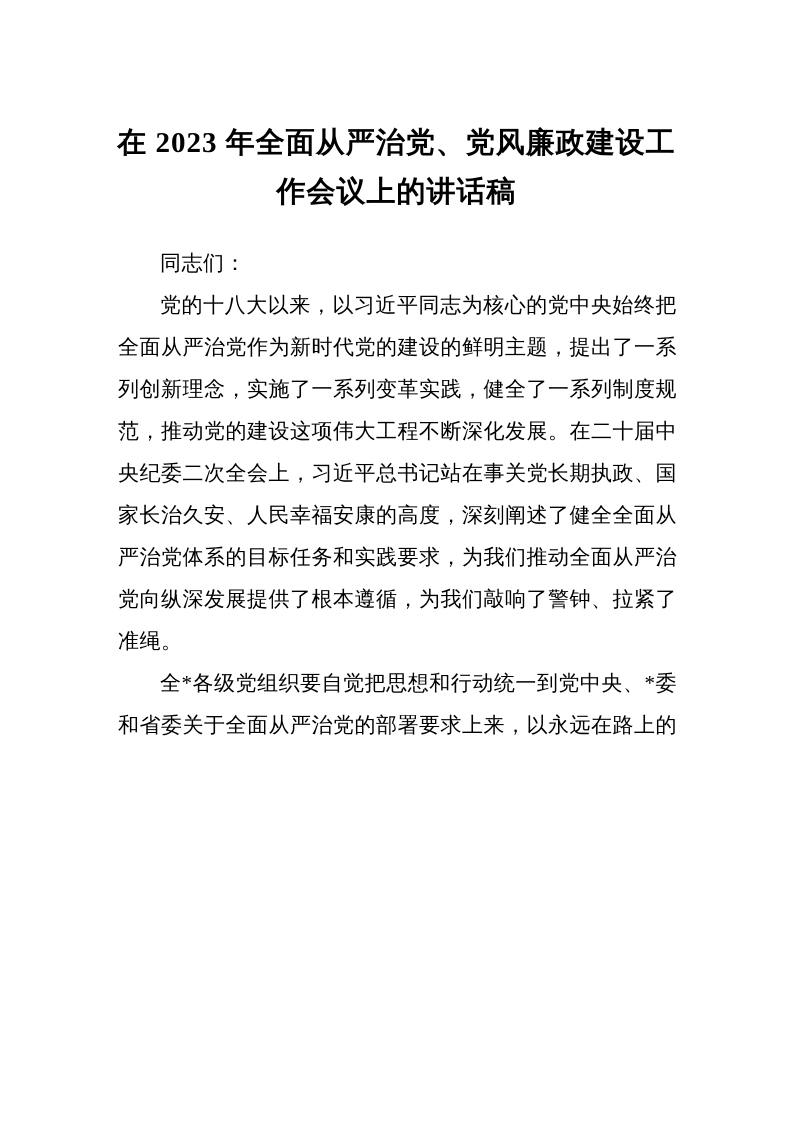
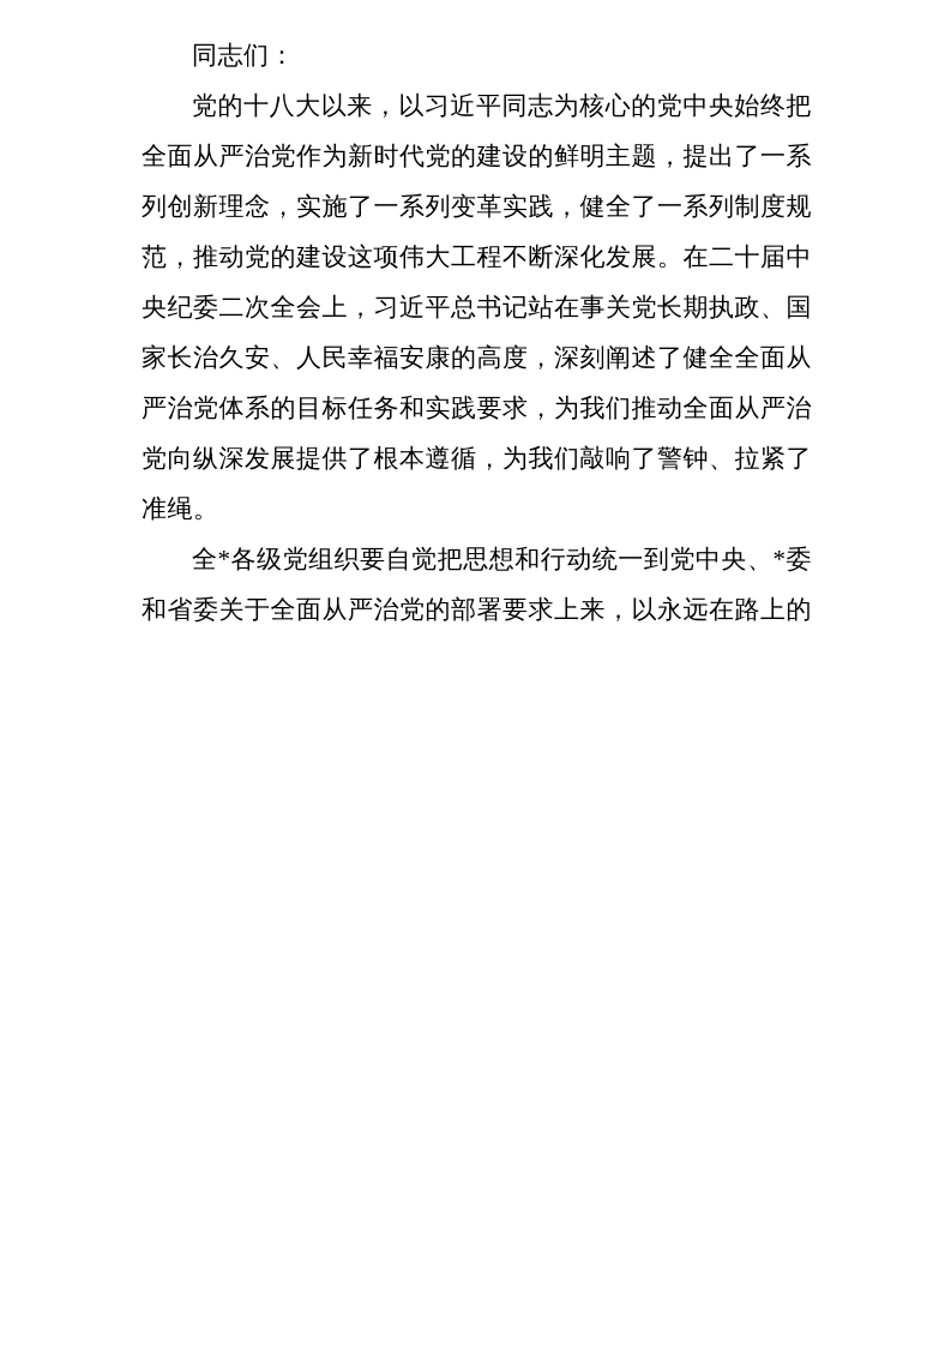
- 在 2023 年全面从严治党、党风廉政建设工作会议上的讲话稿
  同志们：
  党的十八大以来，以习近平同志为核心的党中央始终把全面从严治党作为新时代党的建设的鲜明主题，提出了一系列创新理念，实施了一系列变革实践，健全了一系列制度规范，推动党的建设这项伟大工程不断深化发展。在二十届中央纪委二次全会上，习近平总书记站在事关党长期执政、国家长治久安、人民幸福安康的高度，深刻阐述了健全全面从严治党体系的目标任务和实践要求，为我们推动全面从严治党向纵深发展提供了根本遵循，为我们敲响了警钟、拉紧了准绳。
  全*各级党组织要自觉把思想和行动统一到党中央、*委和省委关于全面从严治党的部署要求上来，以永远在路上的
